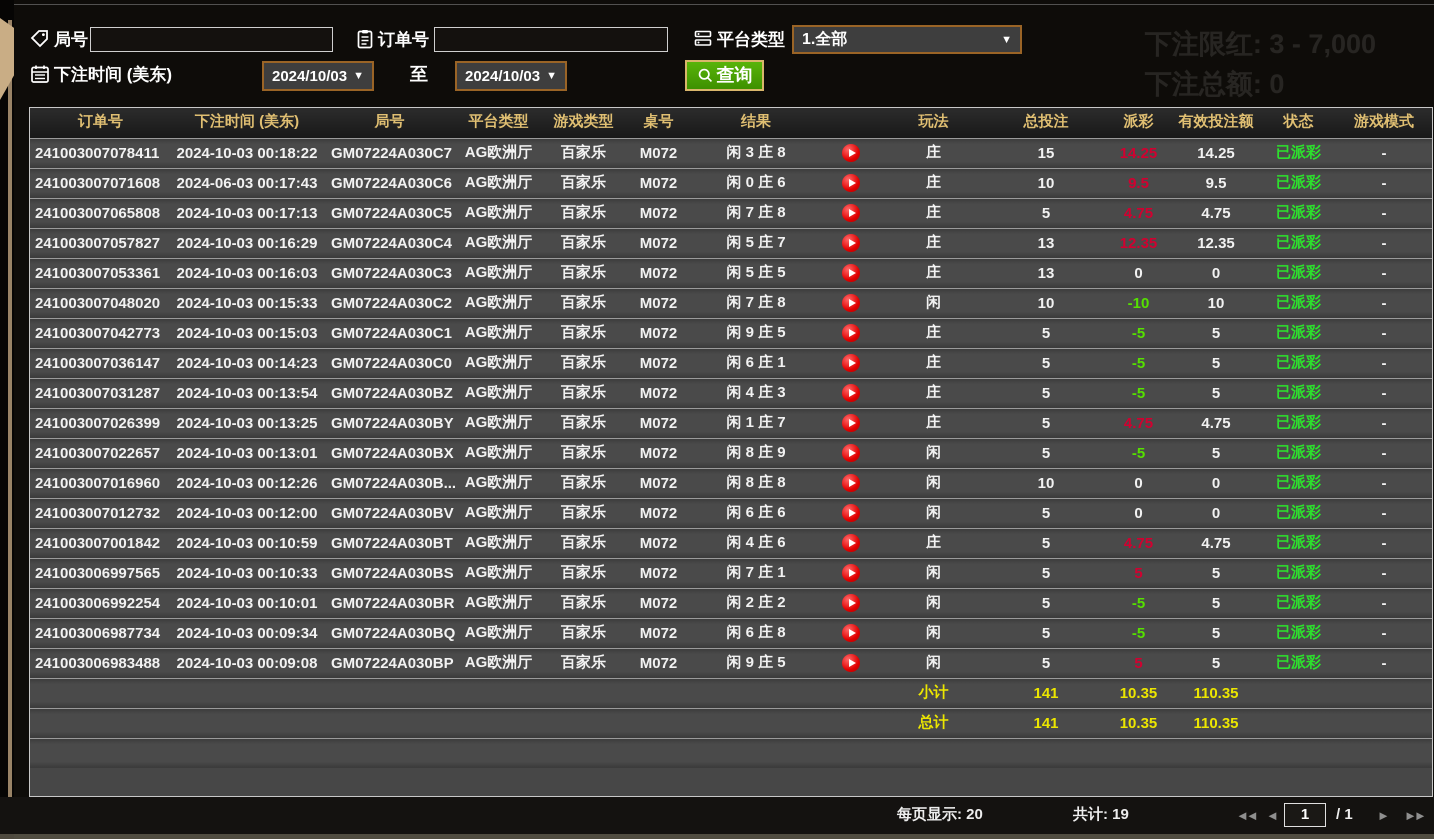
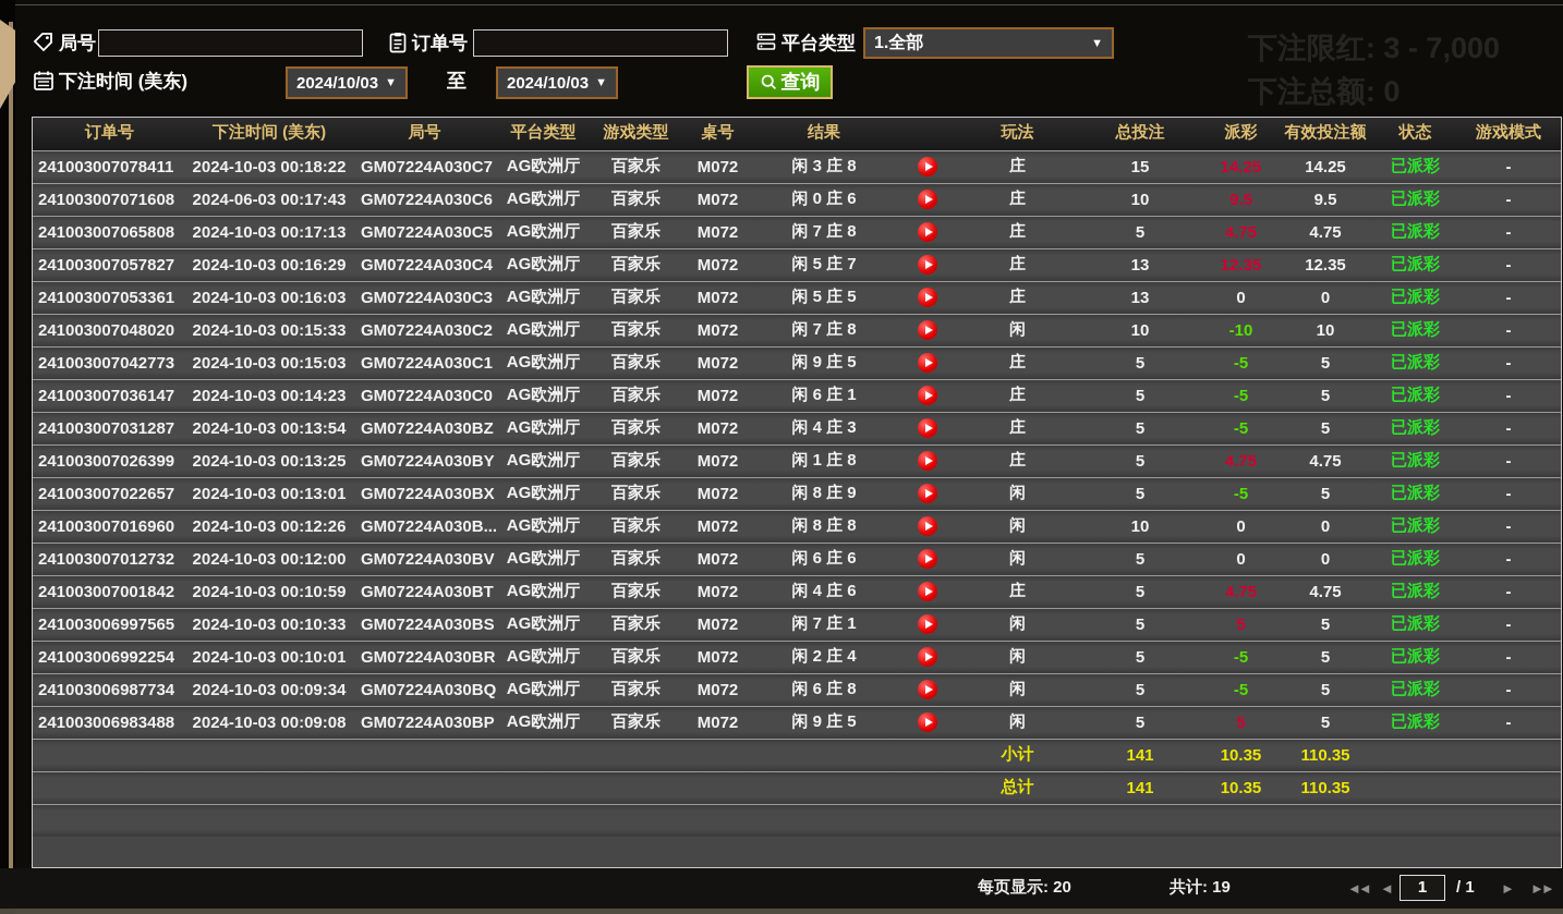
  下注限红: 3 - 7,000
  下注总额: 0
  局号
  订单号
  平台类型
  1.全部
  ▼
  下注时间 (美东)
  2024/10/03
  ▼
  至
  2024/10/03
  ▼
  查询
  订单号	下注时间 (美东)	局号	平台类型	游戏类型	桌号	结果		玩法	总投注	派彩	有效投注额	状态	游戏模式
  241003007078411	2024-10-03 00:18:22	GM07224A030C7	AG欧洲厅	百家乐	M072	闲 3 庄 8		庄	15	14.25	14.25	已派彩	-
  241003007071608	2024-06-03 00:17:43	GM07224A030C6	AG欧洲厅	百家乐	M072	闲 0 庄 6		庄	10	9.5	9.5	已派彩	-
  241003007065808	2024-10-03 00:17:13	GM07224A030C5	AG欧洲厅	百家乐	M072	闲 7 庄 8		庄	5	4.75	4.75	已派彩	-
  241003007057827	2024-10-03 00:16:29	GM07224A030C4	AG欧洲厅	百家乐	M072	闲 5 庄 7		庄	13	12.35	12.35	已派彩	-
  241003007053361	2024-10-03 00:16:03	GM07224A030C3	AG欧洲厅	百家乐	M072	闲 5 庄 5		庄	13	0	0	已派彩	-
  241003007048020	2024-10-03 00:15:33	GM07224A030C2	AG欧洲厅	百家乐	M072	闲 7 庄 8		闲	10	-10	10	已派彩	-
  241003007042773	2024-10-03 00:15:03	GM07224A030C1	AG欧洲厅	百家乐	M072	闲 9 庄 5		庄	5	-5	5	已派彩	-
  241003007036147	2024-10-03 00:14:23	GM07224A030C0	AG欧洲厅	百家乐	M072	闲 6 庄 1		庄	5	-5	5	已派彩	-
  241003007031287	2024-10-03 00:13:54	GM07224A030BZ	AG欧洲厅	百家乐	M072	闲 4 庄 3		庄	5	-5	5	已派彩	-
- 241003007026399	2024-10-03 00:13:25	GM07224A030BY	AG欧洲厅	百家乐	M072	闲 1 庄 7		庄	5	4.75	4.75	已派彩	-
+ 241003007026399	2024-10-03 00:13:25	GM07224A030BY	AG欧洲厅	百家乐	M072	闲 1 庄 8		庄	5	4.75	4.75	已派彩	-
  241003007022657	2024-10-03 00:13:01	GM07224A030BX	AG欧洲厅	百家乐	M072	闲 8 庄 9		闲	5	-5	5	已派彩	-
  241003007016960	2024-10-03 00:12:26	GM07224A030B...	AG欧洲厅	百家乐	M072	闲 8 庄 8		闲	10	0	0	已派彩	-
  241003007012732	2024-10-03 00:12:00	GM07224A030BV	AG欧洲厅	百家乐	M072	闲 6 庄 6		闲	5	0	0	已派彩	-
  241003007001842	2024-10-03 00:10:59	GM07224A030BT	AG欧洲厅	百家乐	M072	闲 4 庄 6		庄	5	4.75	4.75	已派彩	-
  241003006997565	2024-10-03 00:10:33	GM07224A030BS	AG欧洲厅	百家乐	M072	闲 7 庄 1		闲	5	5	5	已派彩	-
- 241003006992254	2024-10-03 00:10:01	GM07224A030BR	AG欧洲厅	百家乐	M072	闲 2 庄 2		闲	5	-5	5	已派彩	-
+ 241003006992254	2024-10-03 00:10:01	GM07224A030BR	AG欧洲厅	百家乐	M072	闲 2 庄 4		闲	5	-5	5	已派彩	-
  241003006987734	2024-10-03 00:09:34	GM07224A030BQ	AG欧洲厅	百家乐	M072	闲 6 庄 8		闲	5	-5	5	已派彩	-
  241003006983488	2024-10-03 00:09:08	GM07224A030BP	AG欧洲厅	百家乐	M072	闲 9 庄 5		闲	5	5	5	已派彩	-
  	小计	141	10.35	110.35
  	总计	141	10.35	110.35
  每页显示: 20
  共计: 19
  ◄◄
  ◄
  1
  / 1
  ►
  ►►
